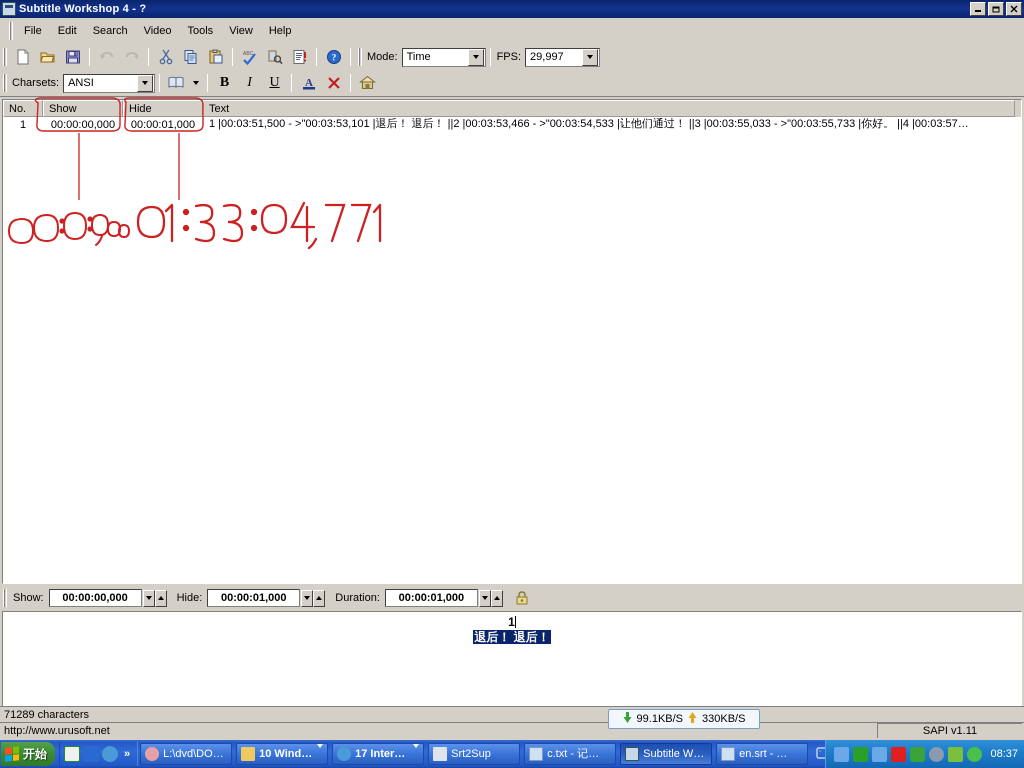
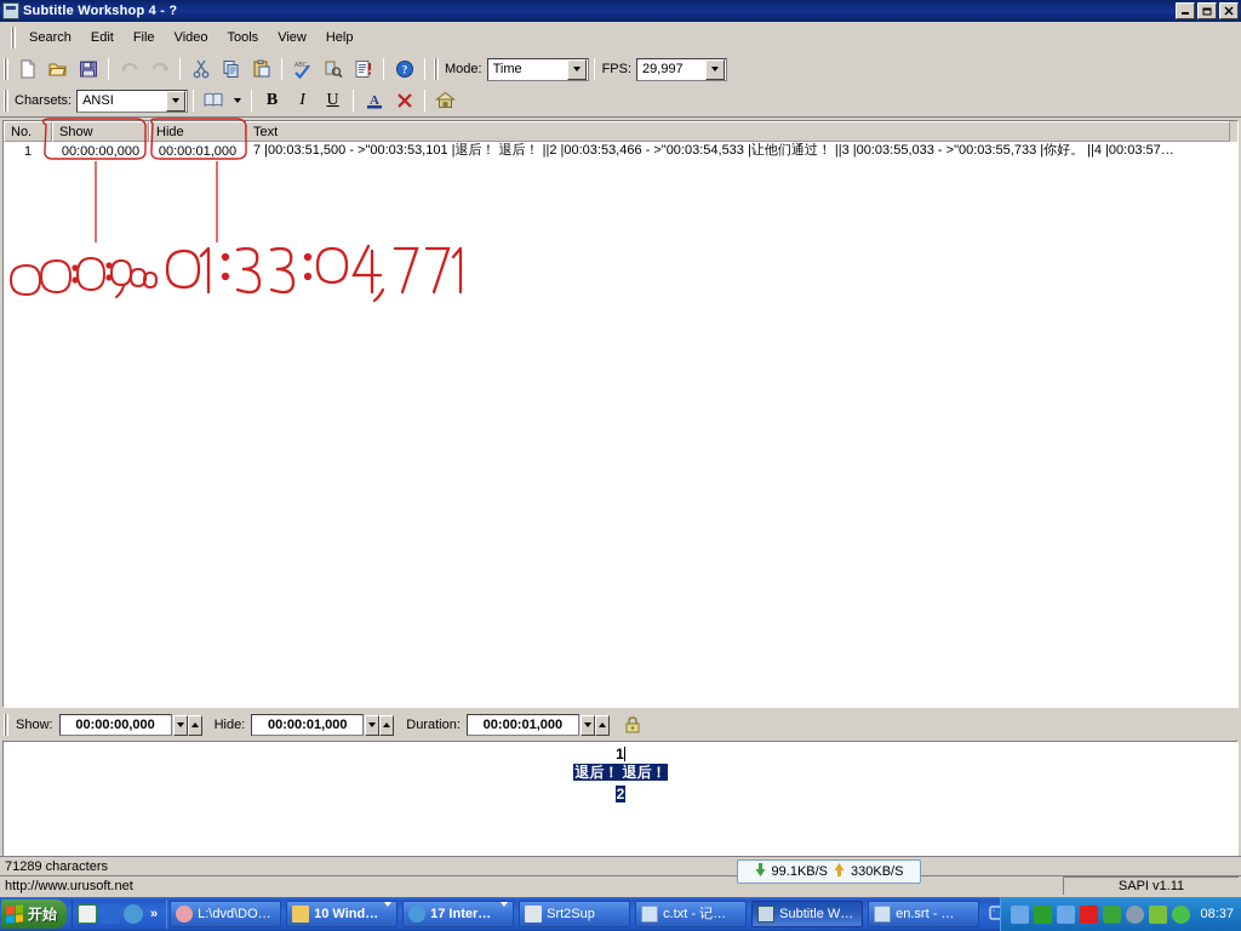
  Subtitle Workshop 4 - ?
- File
+ Search
  Edit
- Search
+ File
  Video
  Tools
  View
  Help
  ?
  Mode:
  Time
  FPS:
  29,997
  Charsets:
  ANSI
  B
  I
  U
  A
  No.
  Show
  Hide
  Text
  1
  00:00:00,000
  00:00:01,000
- 1 |00:03:51,500 - >"00:03:53,101 |退后！ 退后！ ||2 |00:03:53,466 - >"00:03:54,533 |让他们通过！ ||3 |00:03:55,033 - >"00:03:55,733 |你好。 ||4 |00:03:57…
+ 7 |00:03:51,500 - >"00:03:53,101 |退后！ 退后！ ||2 |00:03:53,466 - >"00:03:54,533 |让他们通过！ ||3 |00:03:55,033 - >"00:03:55,733 |你好。 ||4 |00:03:57…
  Show:
  00:00:00,000
  Hide:
  00:00:01,000
  Duration:
  00:00:01,000
  1
  退后！ 退后！
+ 2
  71289 characters
  http://www.urusoft.net
  SAPI v1.11
  99.1KB/S
  330KB/S
  开始
  »
  L:\dvd\DO…
  10 Wind…
  17 Inter…
  Srt2Sup
  c.txt - 记…
  Subtitle W…
  en.srt - …
  08:37
